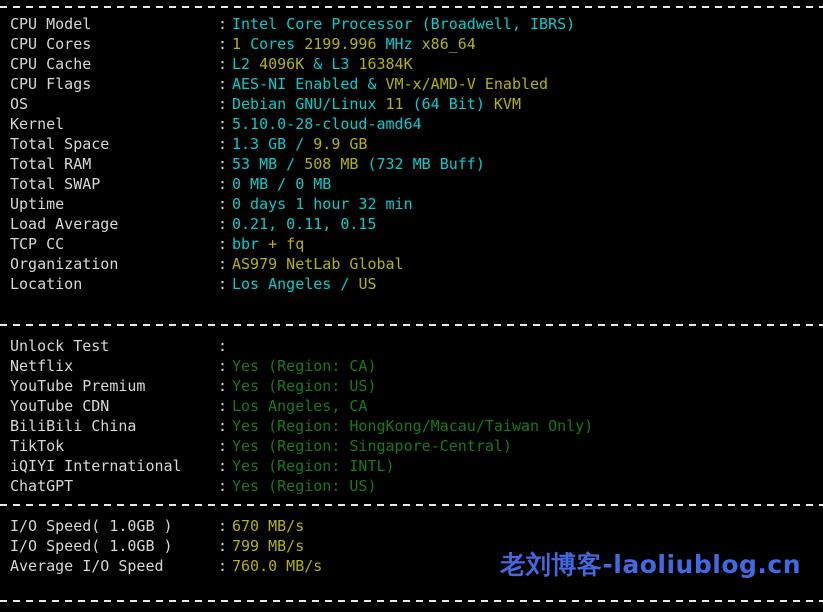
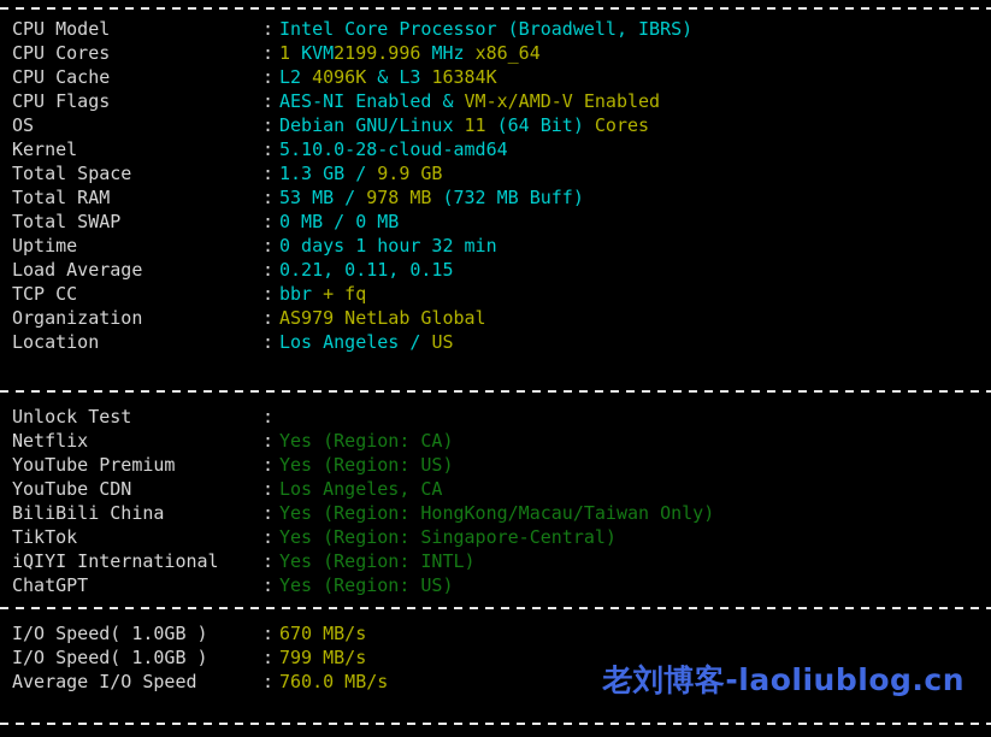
  CPU Model : Intel Core Processor (Broadwell, IBRS)
- CPU Cores : 1 Cores 2199.996 MHz x86_64
+ CPU Cores : 1 KVM2199.996 MHz x86_64
  CPU Cache : L2 4096K & L3 16384K
  CPU Flags : AES-NI Enabled & VM-x/AMD-V Enabled
- OS : Debian GNU/Linux 11 (64 Bit) KVM
+ OS : Debian GNU/Linux 11 (64 Bit) Cores
  Kernel : 5.10.0-28-cloud-amd64
  Total Space : 1.3 GB / 9.9 GB
- Total RAM : 53 MB / 508 MB (732 MB Buff)
+ Total RAM : 53 MB / 978 MB (732 MB Buff)
  Total SWAP : 0 MB / 0 MB
  Uptime : 0 days 1 hour 32 min
  Load Average : 0.21, 0.11, 0.15
  TCP CC : bbr + fq
  Organization : AS979 NetLab Global
  Location : Los Angeles / US
  Unlock Test :
  Netflix : Yes (Region: CA)
  YouTube Premium : Yes (Region: US)
  YouTube CDN : Los Angeles, CA
  BiliBili China : Yes (Region: HongKong/Macau/Taiwan Only)
  TikTok : Yes (Region: Singapore-Central)
  iQIYI International : Yes (Region: INTL)
  ChatGPT : Yes (Region: US)
  I/O Speed( 1.0GB ) : 670 MB/s
  I/O Speed( 1.0GB ) : 799 MB/s
  Average I/O Speed : 760.0 MB/s
  老刘博客-laoliublog.cn
